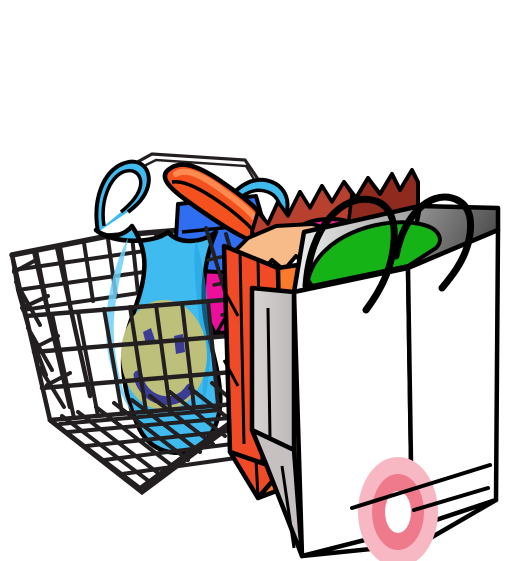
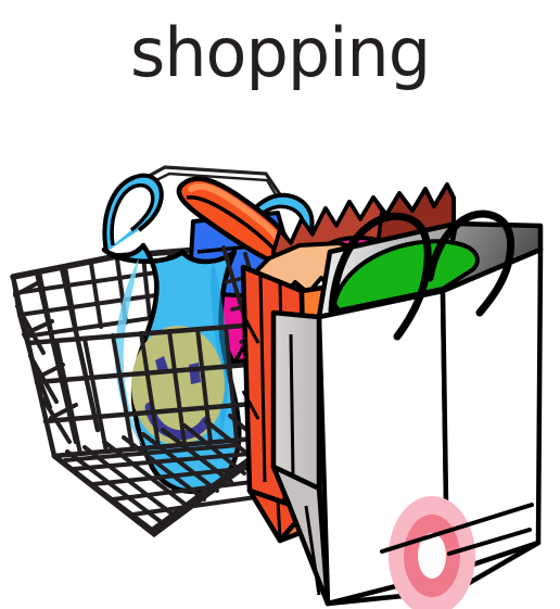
+ shopping
